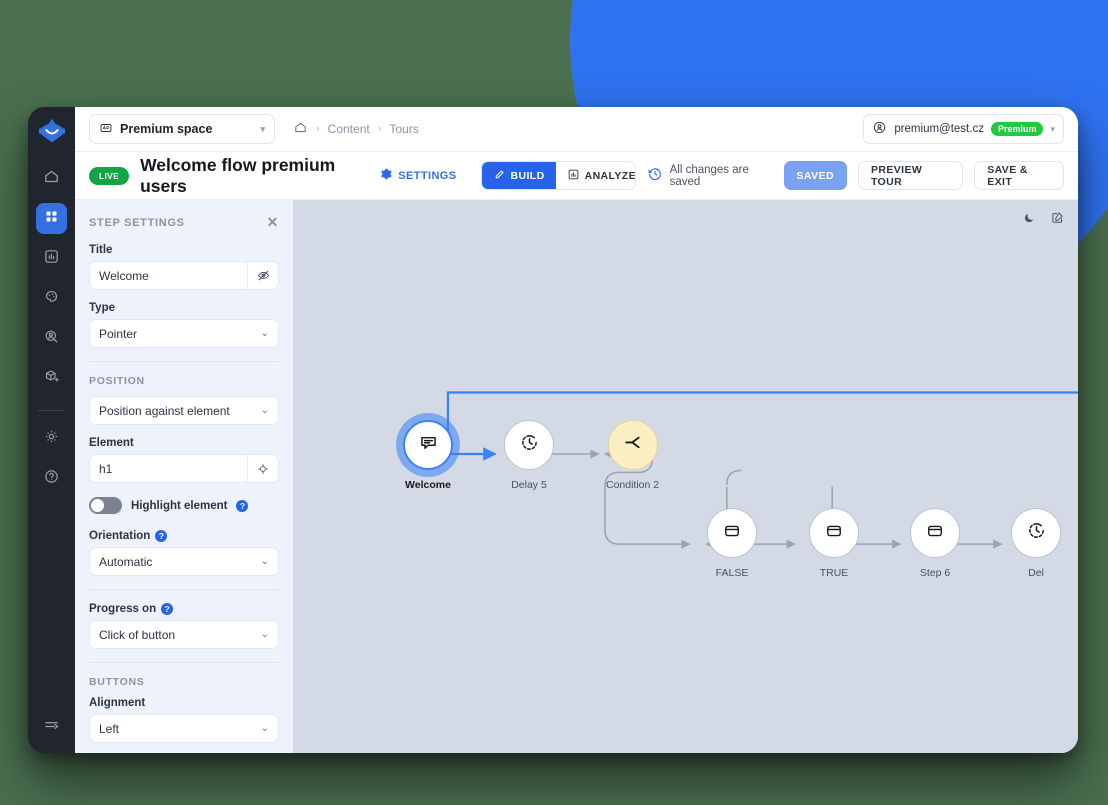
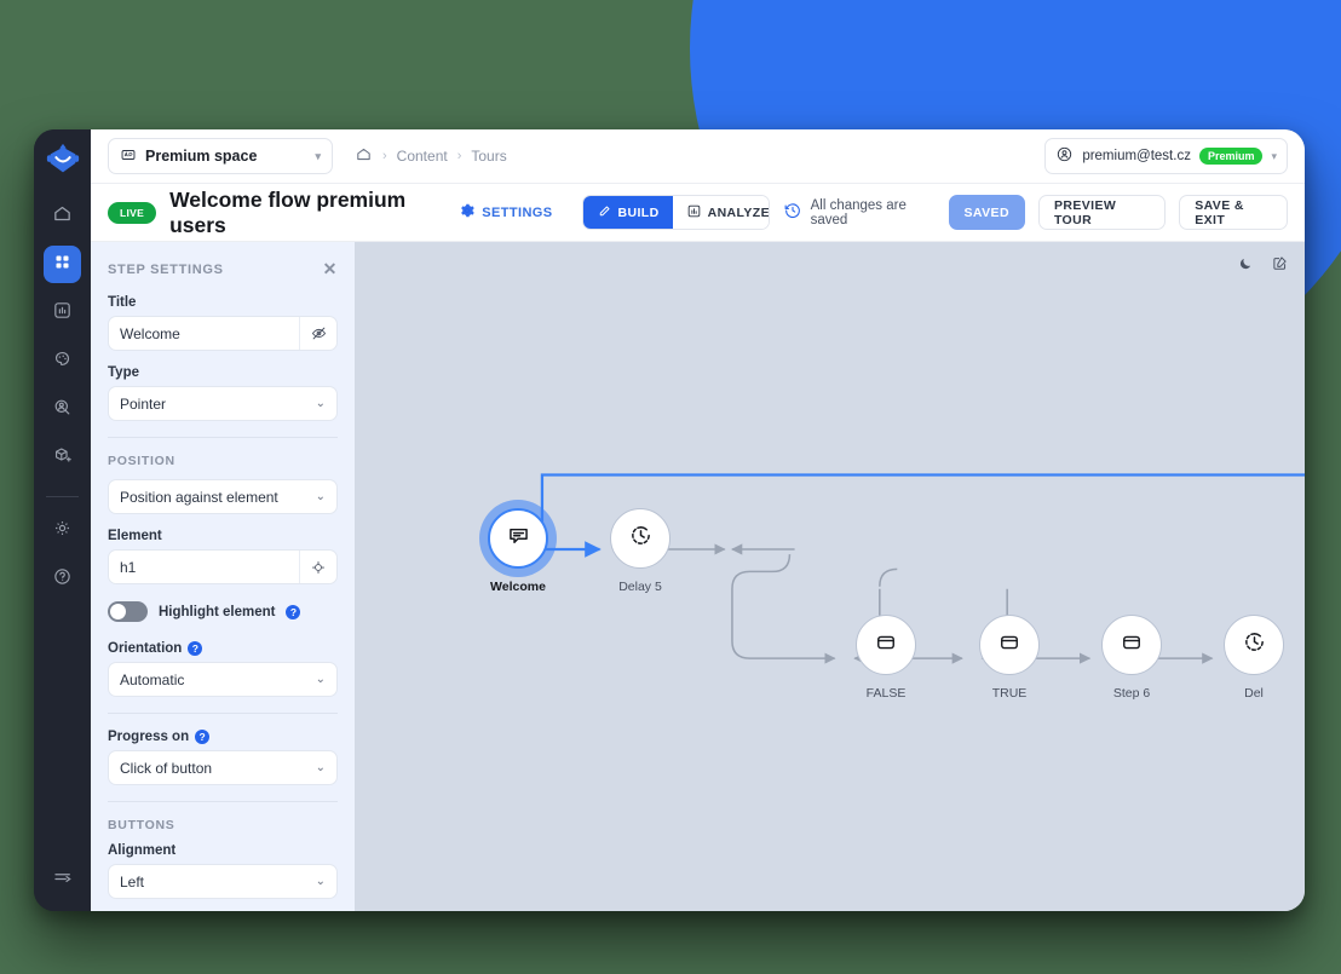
  Premium space
  ▾
  ›
  Content
  ›
  Tours
  premium@test.cz
  Premium
  ▾
  LIVE
  Welcome flow premium users
  SETTINGS
  BUILD
  ANALYZE
  All changes are saved
  SAVED
  PREVIEW TOUR
  SAVE & EXIT
  STEP SETTINGS
  ✕
  Title
  Welcome
  Type
  Pointer
  ⌄
  POSITION
  Position against element
  ⌄
  Element
  h1
  Highlight element
  ?
  Orientation
  ?
  Automatic
  ⌄
  Progress on
  ?
  Click of button
  ⌄
  BUTTONS
  Alignment
  Left
  ⌄
  Welcome
  Delay 5
- Condition 2
  FALSE
  TRUE
  Step 6
  Del
